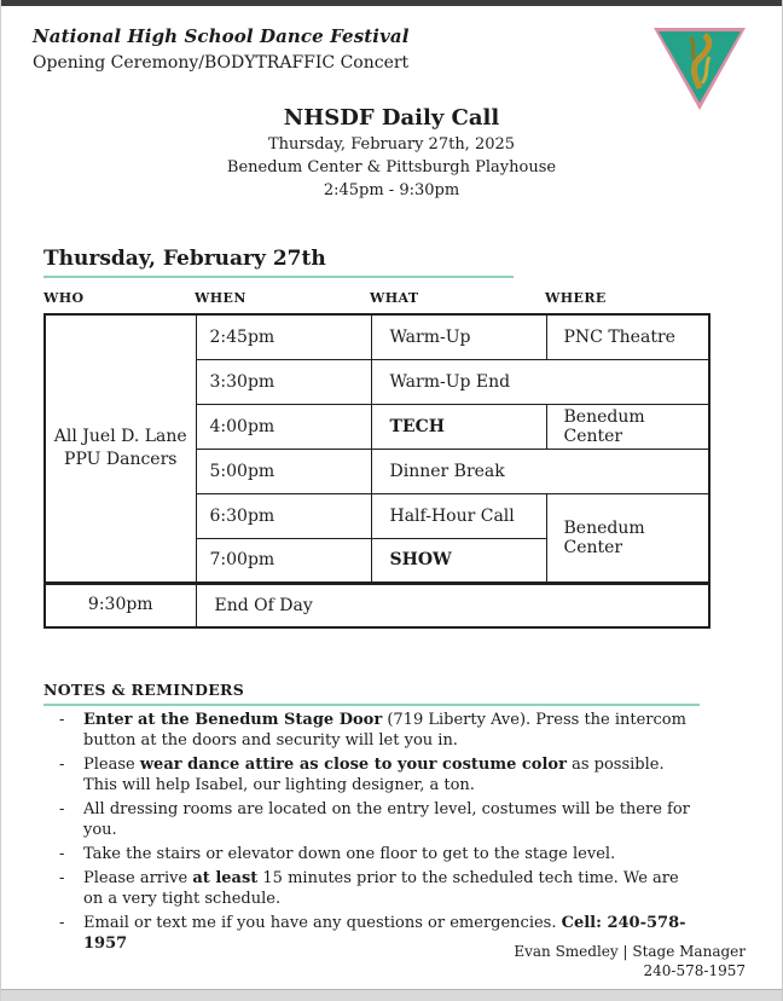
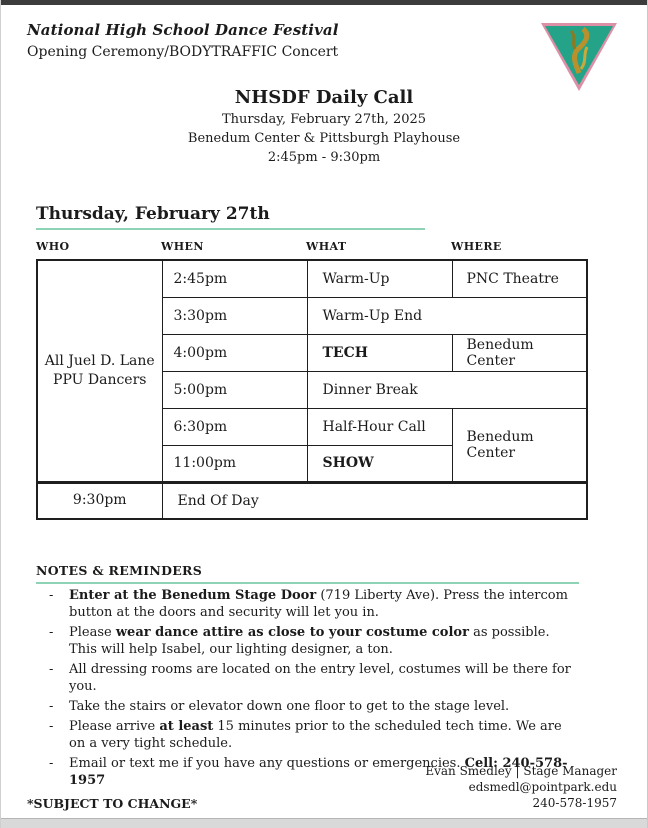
  National High School Dance Festival
  Opening Ceremony/BODYTRAFFIC Concert
  NHSDF Daily Call
  Thursday, February 27th, 2025
  Benedum Center & Pittsburgh Playhouse
  2:45pm - 9:30pm
  Thursday, February 27th
  WHO
  WHEN
  WHAT
  WHERE
  All Juel D. Lane PPU Dancers	2:45pm	Warm-Up	PNC Theatre
  3:30pm	Warm-Up End
  4:00pm	TECH	Benedum Center
  5:00pm	Dinner Break
  6:30pm	Half-Hour Call	Benedum Center
- 7:00pm	SHOW
+ 11:00pm	SHOW
  9:30pm	End Of Day
  NOTES & REMINDERS
  -
  Enter at the Benedum Stage Door (719 Liberty Ave). Press the intercom button at the doors and security will let you in.
  -
  Please wear dance attire as close to your costume color as possible. This will help Isabel, our lighting designer, a ton.
  -
  All dressing rooms are located on the entry level, costumes will be there for you.
  -
  Take the stairs or elevator down one floor to get to the stage level.
  -
  Please arrive at least 15 minutes prior to the scheduled tech time. We are on a very tight schedule.
  -
  Email or text me if you have any questions or emergencies. Cell: 240-578-1957
  Evan Smedley | Stage Manager
+ edsmedl@pointpark.edu
  240-578-1957
+ *SUBJECT TO CHANGE*
